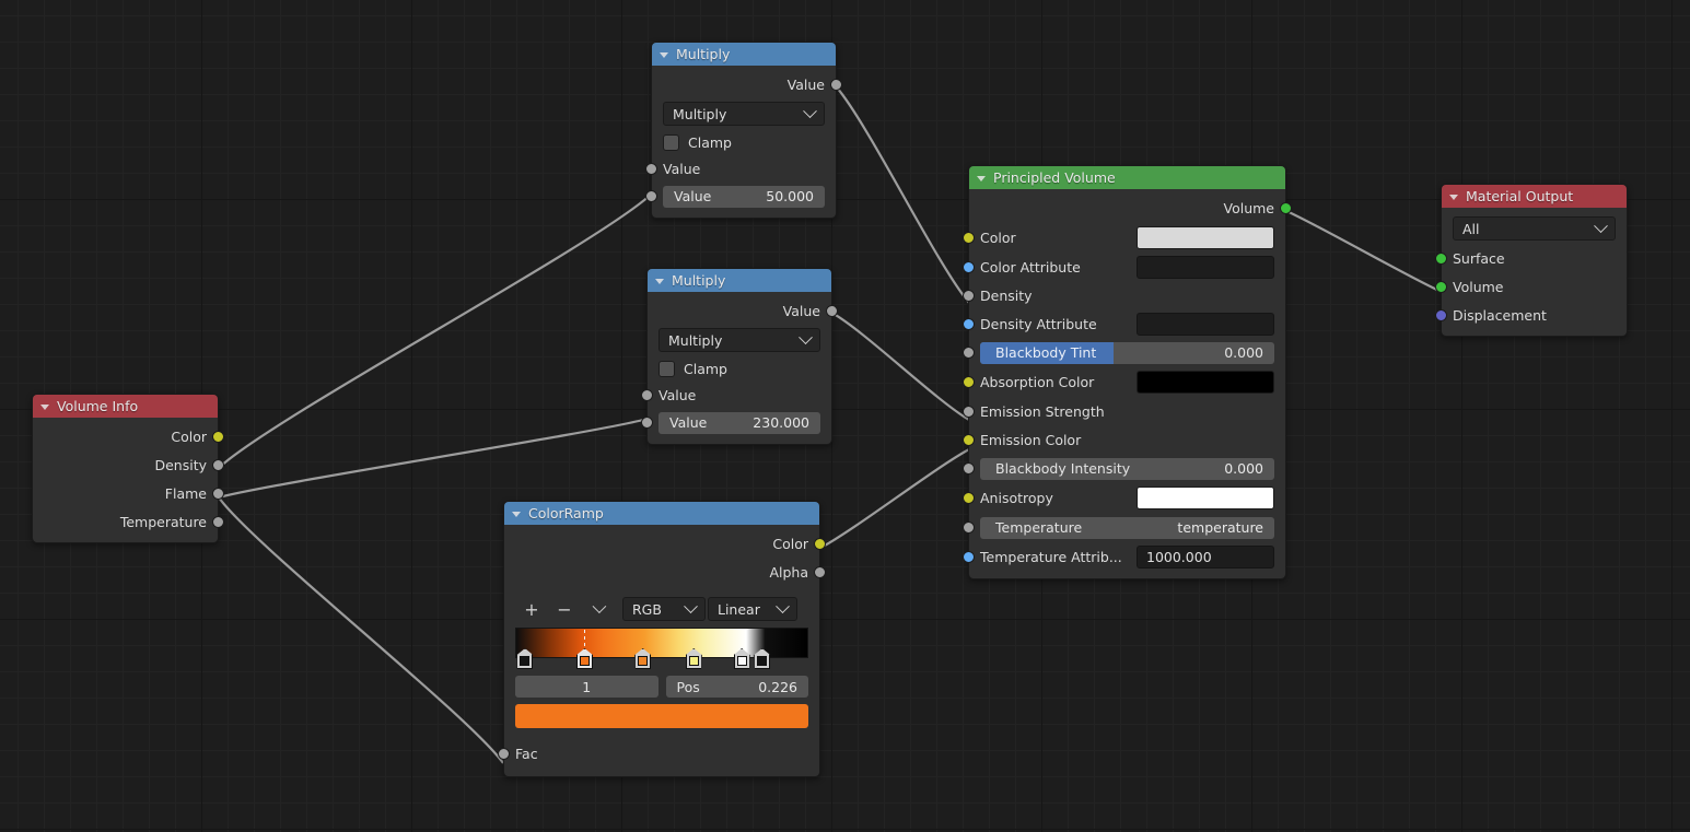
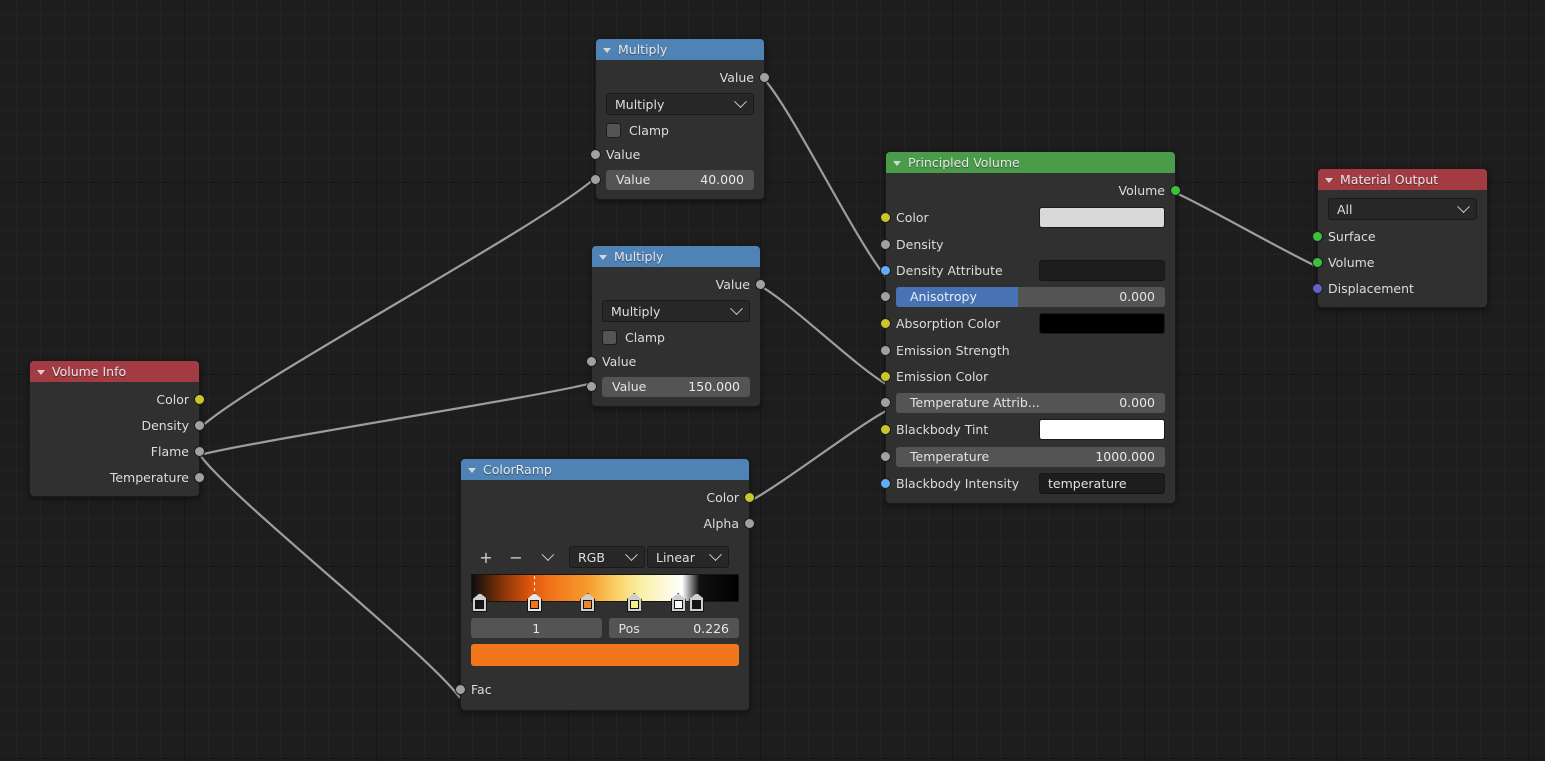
  Volume Info
  Color
  Density
  Flame
  Temperature
  Multiply
  Value
  Multiply
  Clamp
  Value
  Value
- 50.000
+ 40.000
  Multiply
  Value
  Multiply
  Clamp
  Value
  Value
- 230.000
+ 150.000
  ColorRamp
  Color
  Alpha
  +
  −
  RGB
  Linear
  1
  Pos
  0.226
  Fac
  Principled Volume
  Volume
  Color
- Color Attribute
  Density
  Density Attribute
- Blackbody Tint
+ Anisotropy
  0.000
  Absorption Color
  Emission Strength
  Emission Color
- Blackbody Intensity
+ Temperature Attrib...
  0.000
- Anisotropy
+ Blackbody Tint
  Temperature
- temperature
+ 1000.000
- Temperature Attrib...
+ Blackbody Intensity
- 1000.000
+ temperature
  Material Output
  All
  Surface
  Volume
  Displacement
